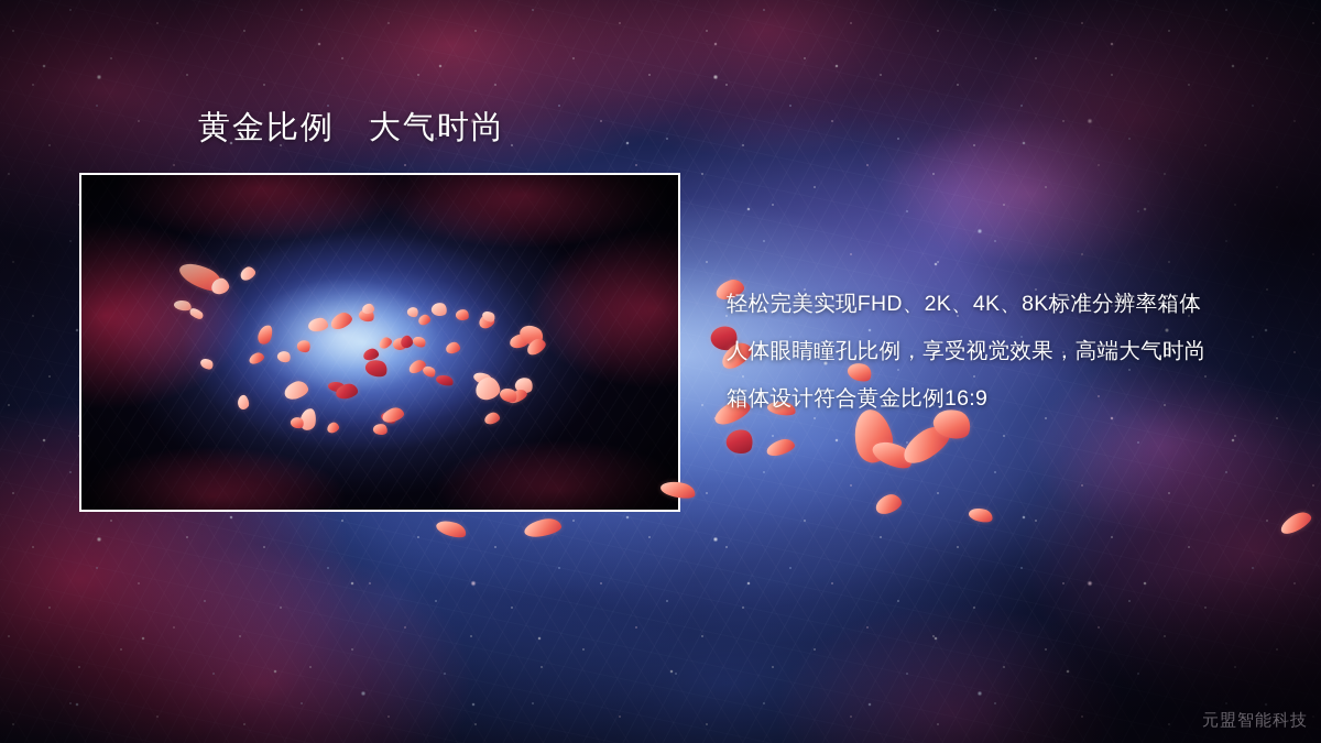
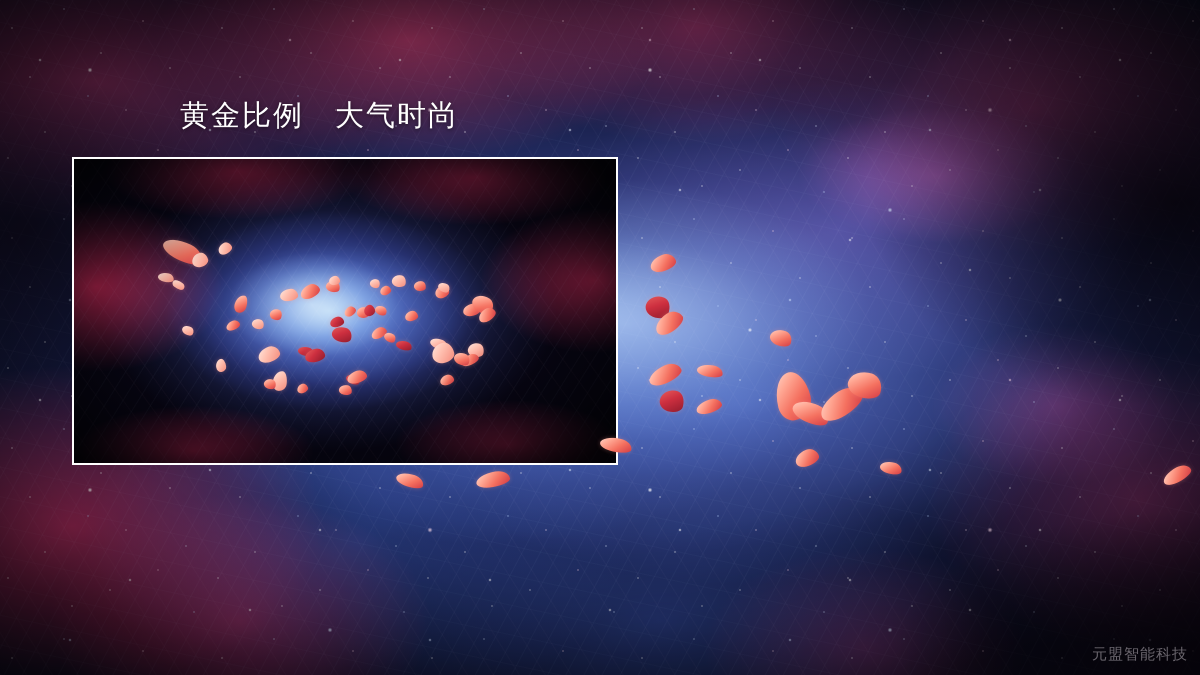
  黄金比例 大气时尚
- 轻松完美实现FHD、2K、4K、8K标准分辨率箱体
- 人体眼睛瞳孔比例，享受视觉效果，高端大气时尚
- 箱体设计符合黄金比例16:9
  元盟智能科技
